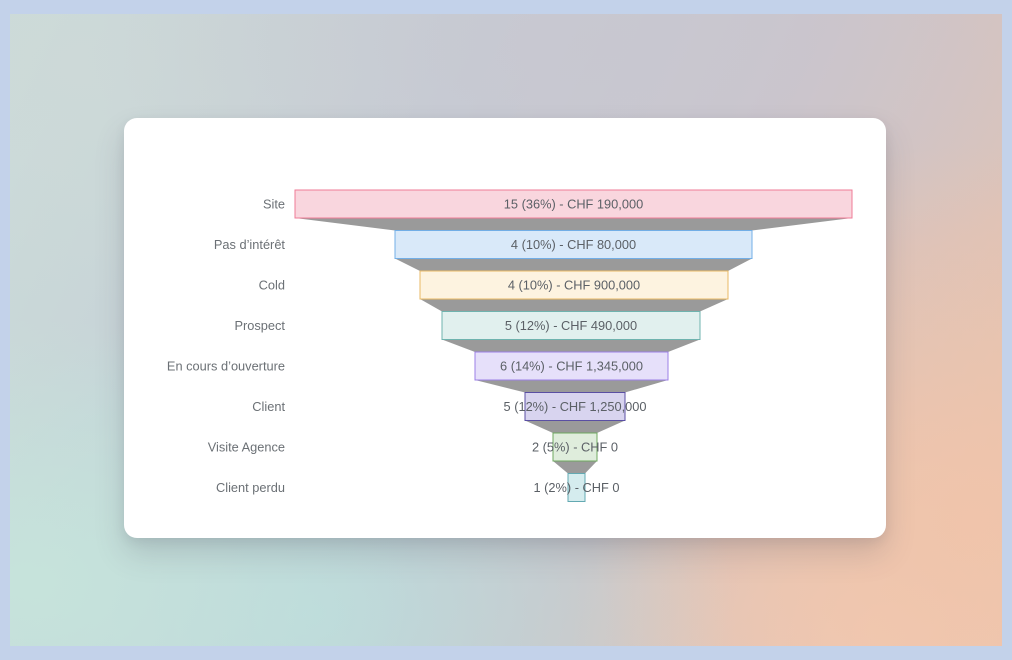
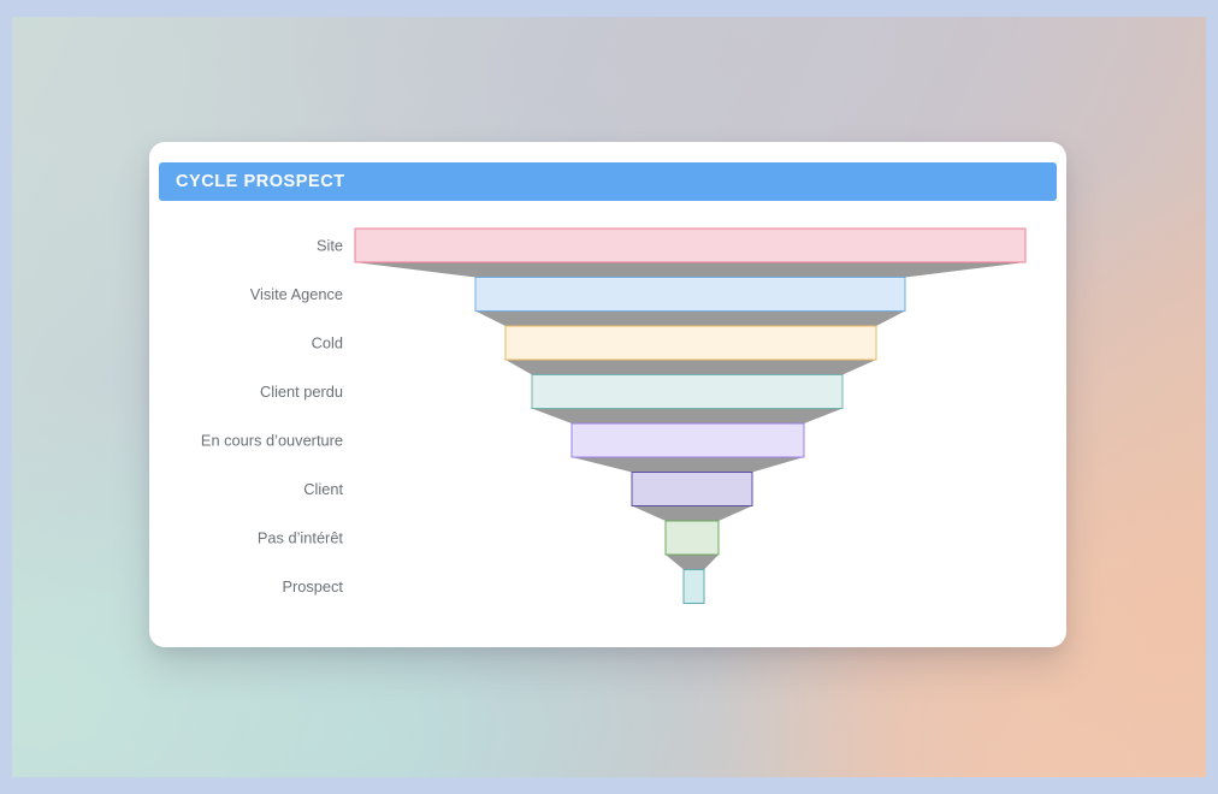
+ CYCLE PROSPECT
  Site
- Pas d’intérêt
+ Visite Agence
  Cold
- Prospect
+ Client perdu
  En cours d’ouverture
  Client
- Visite Agence
+ Pas d’intérêt
- Client perdu
+ Prospect
- 15 (36%) - CHF 190,000
- 4 (10%) - CHF 80,000
- 4 (10%) - CHF 900,000
- 5 (12%) - CHF 490,000
- 6 (14%) - CHF 1,345,000
- 5 (12%) - CHF 1,250,000
- 2 (5%) - CHF 0
- 1 (2%) - CHF 0
